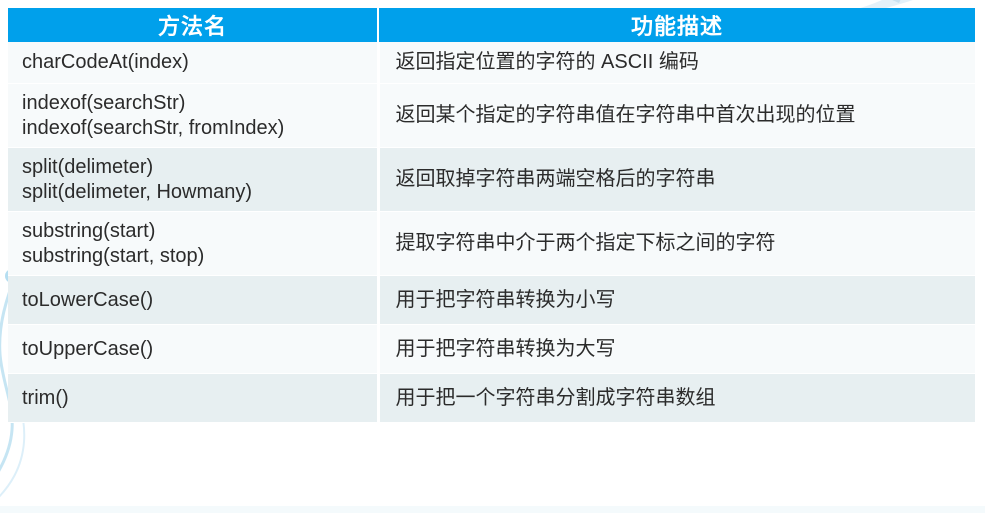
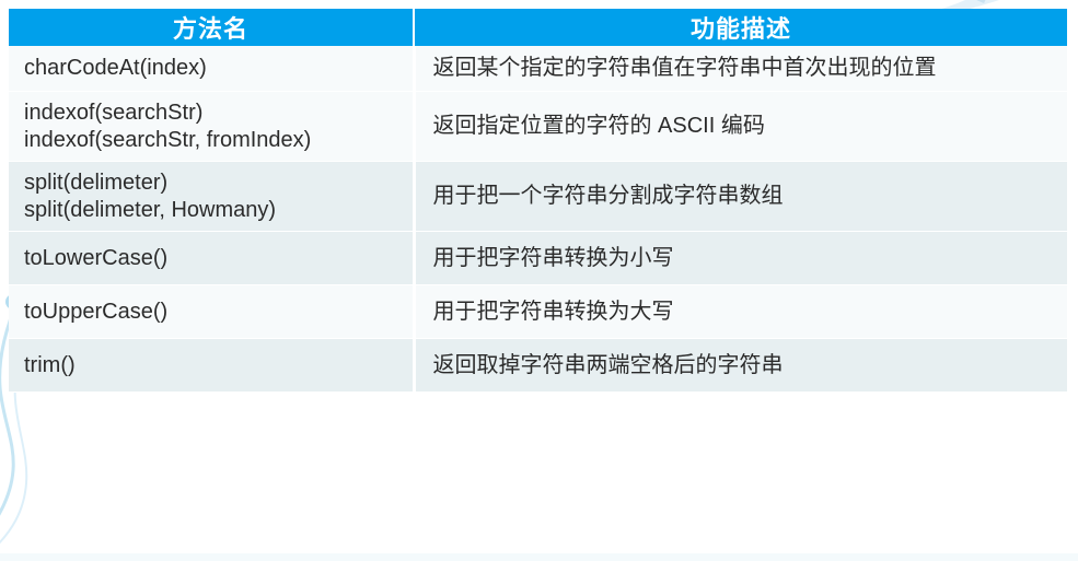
  方法名	功能描述
- charCodeAt(index)	返回指定位置的字符的 ASCII 编码
+ charCodeAt(index)	返回某个指定的字符串值在字符串中首次出现的位置
- indexof(searchStr) indexof(searchStr, fromIndex)	返回某个指定的字符串值在字符串中首次出现的位置
+ indexof(searchStr) indexof(searchStr, fromIndex)	返回指定位置的字符的 ASCII 编码
- split(delimeter) split(delimeter, Howmany)	返回取掉字符串两端空格后的字符串
+ split(delimeter) split(delimeter, Howmany)	用于把一个字符串分割成字符串数组
- substring(start) substring(start, stop)	提取字符串中介于两个指定下标之间的字符
  toLowerCase()	用于把字符串转换为小写
  toUpperCase()	用于把字符串转换为大写
- trim()	用于把一个字符串分割成字符串数组
+ trim()	返回取掉字符串两端空格后的字符串
